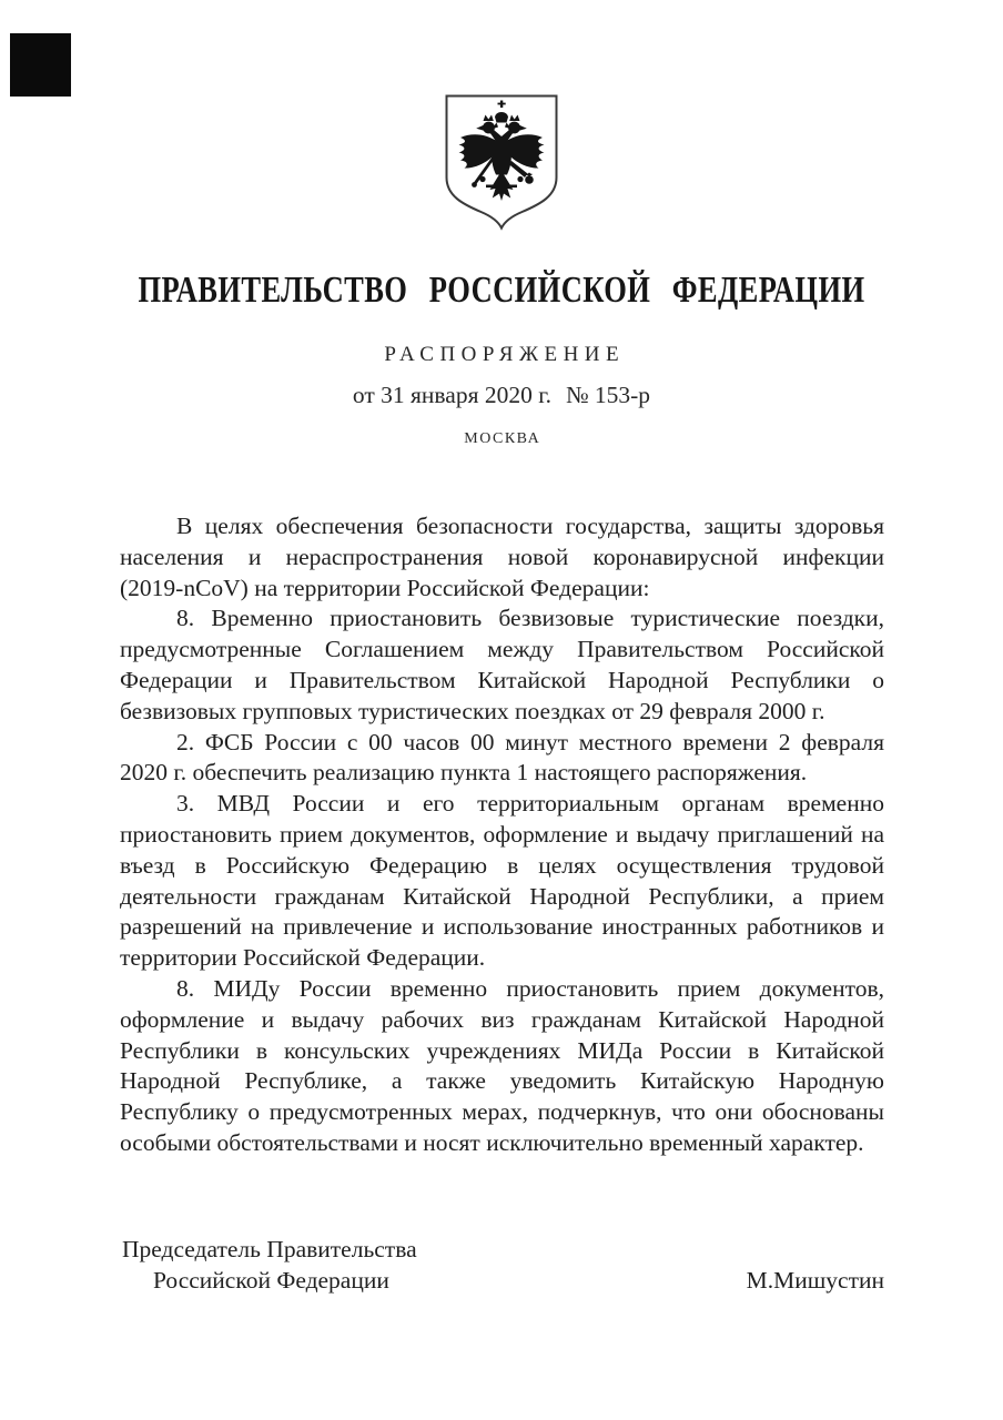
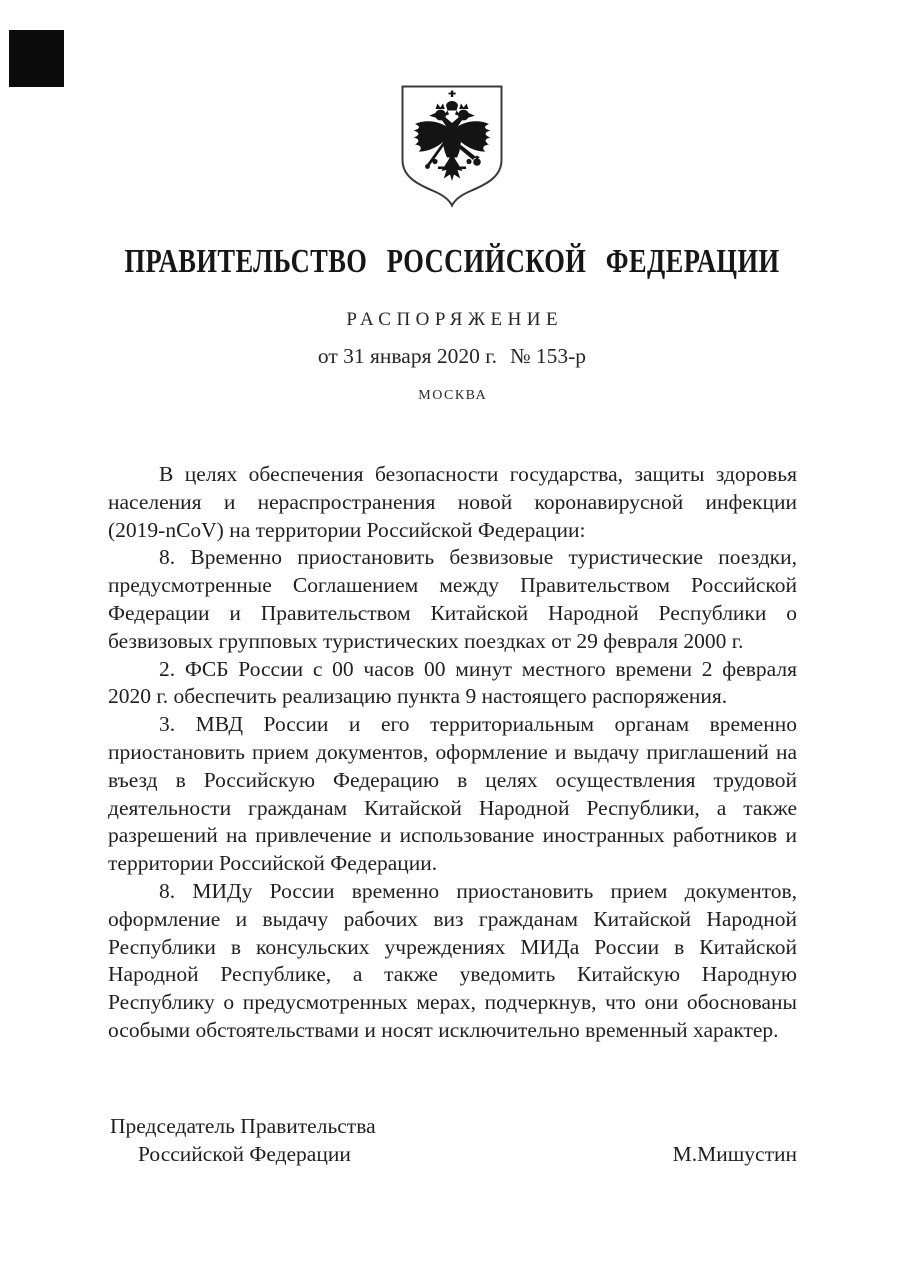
  ПРАВИТЕЛЬСТВО РОССИЙСКОЙ ФЕДЕРАЦИИ
  РАСПОРЯЖЕНИЕ
  от 31 января 2020 г. № 153-р
  МОСКВА
  В целях обеспечения безопасности государства, защиты здоровья
  населения и нераспространения новой коронавирусной инфекции
  (2019-nCoV) на территории Российской Федерации:
  8. Временно приостановить безвизовые туристические поездки,
  предусмотренные Соглашением между Правительством Российской
  Федерации и Правительством Китайской Народной Республики о
  безвизовых групповых туристических поездках от 29 февраля 2000 г.
  2. ФСБ России с 00 часов 00 минут местного времени 2 февраля
- 2020 г. обеспечить реализацию пункта 1 настоящего распоряжения.
+ 2020 г. обеспечить реализацию пункта 9 настоящего распоряжения.
  3. МВД России и его территориальным органам временно
  приостановить прием документов, оформление и выдачу приглашений на
  въезд в Российскую Федерацию в целях осуществления трудовой
- деятельности гражданам Китайской Народной Республики, а прием
+ деятельности гражданам Китайской Народной Республики, а также
  разрешений на привлечение и использование иностранных работников и
  территории Российской Федерации.
  8. МИДу России временно приостановить прием документов,
  оформление и выдачу рабочих виз гражданам Китайской Народной
  Республики в консульских учреждениях МИДа России в Китайской
  Народной Республике, а также уведомить Китайскую Народную
  Республику о предусмотренных мерах, подчеркнув, что они обоснованы
  особыми обстоятельствами и носят исключительно временный характер.
  Председатель Правительства
  Российской Федерации
  М.Мишустин
